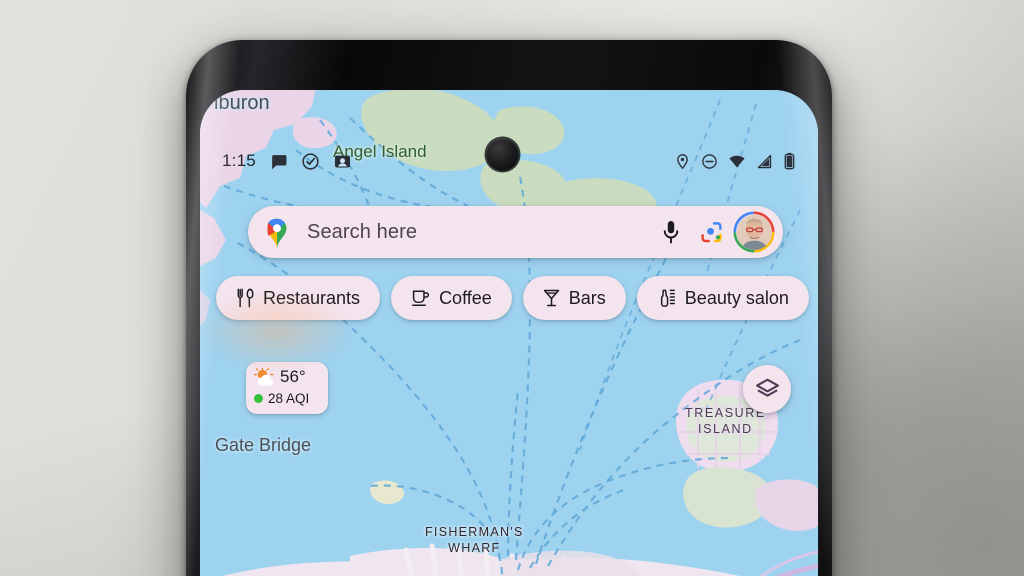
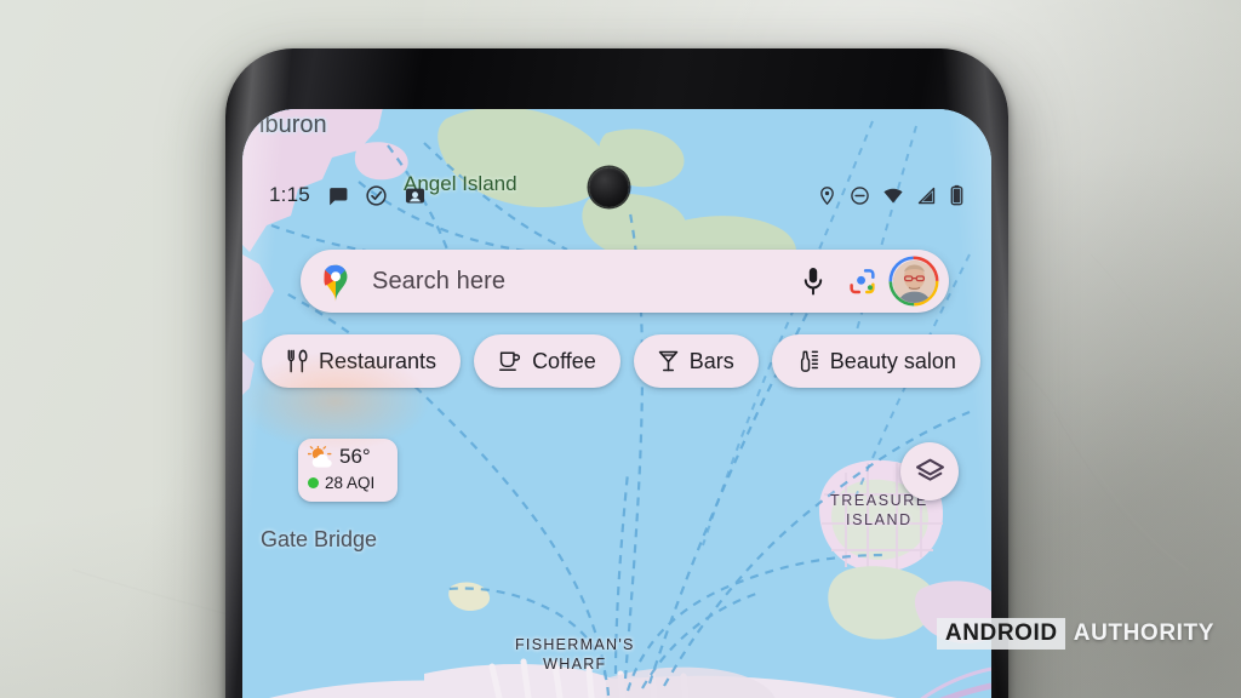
+ ANDROID
+ AUTHORITY
